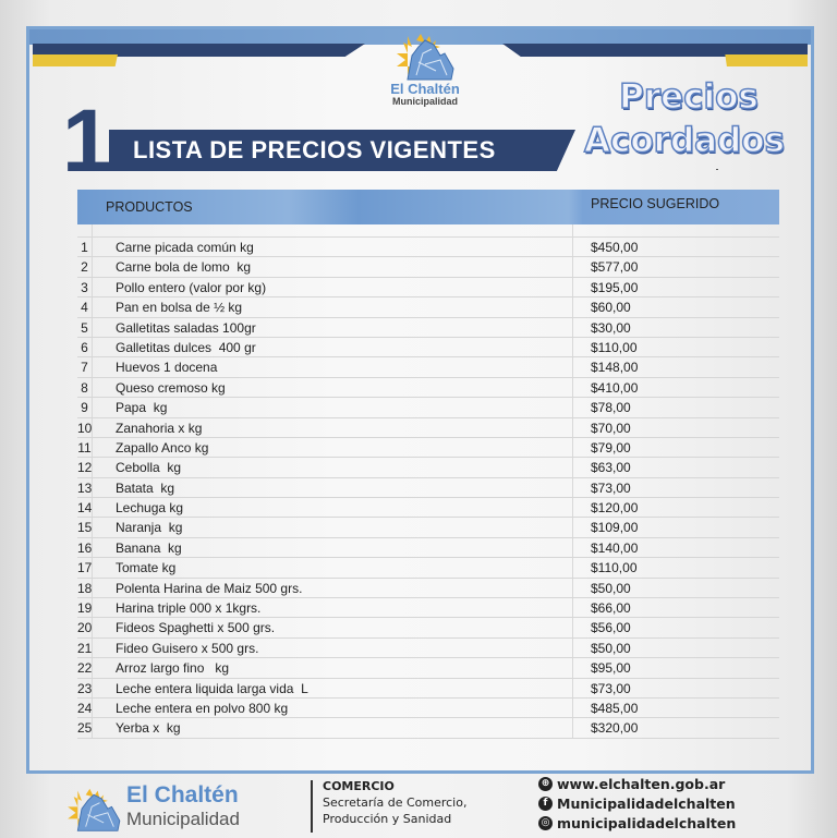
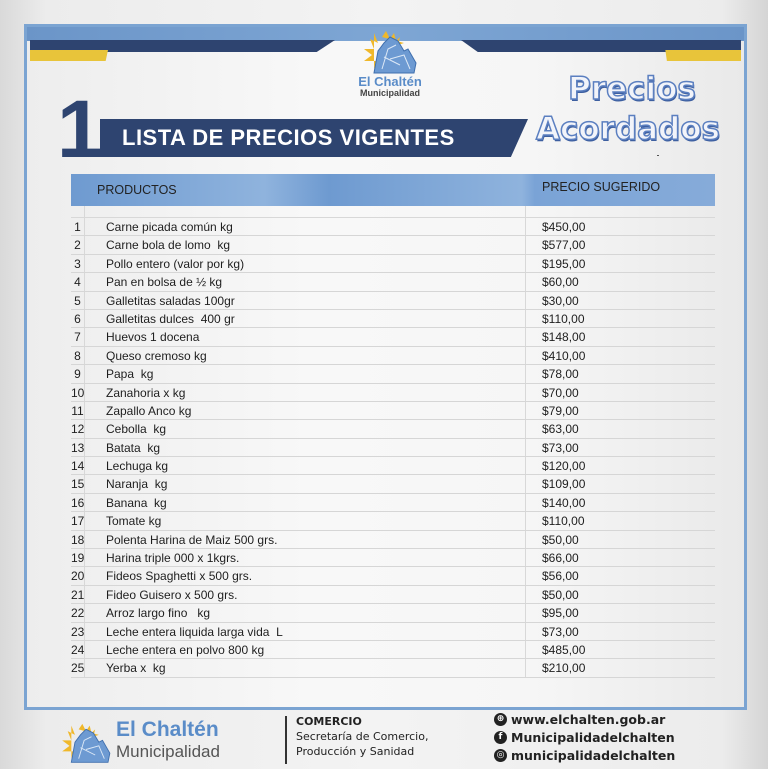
  El Chaltén
  Municipalidad
  1
  LISTA DE PRECIOS VIGENTES
  Precios
  Acordados
  PRODUCTOS
  PRECIO SUGERIDO
  1
  Carne picada común kg
  $450,00
  2
  Carne bola de lomo kg
  $577,00
  3
  Pollo entero (valor por kg)
  $195,00
  4
  Pan en bolsa de ½ kg
  $60,00
  5
  Galletitas saladas 100gr
  $30,00
  6
  Galletitas dulces 400 gr
  $110,00
  7
  Huevos 1 docena
  $148,00
  8
  Queso cremoso kg
  $410,00
  9
  Papa kg
  $78,00
  10
  Zanahoria x kg
  $70,00
  11
  Zapallo Anco kg
  $79,00
  12
  Cebolla kg
  $63,00
  13
  Batata kg
  $73,00
  14
  Lechuga kg
  $120,00
  15
  Naranja kg
  $109,00
  16
  Banana kg
  $140,00
  17
  Tomate kg
  $110,00
  18
  Polenta Harina de Maiz 500 grs.
  $50,00
  19
  Harina triple 000 x 1kgrs.
  $66,00
  20
  Fideos Spaghetti x 500 grs.
  $56,00
  21
  Fideo Guisero x 500 grs.
  $50,00
  22
  Arroz largo fino kg
  $95,00
  23
  Leche entera liquida larga vida L
  $73,00
  24
  Leche entera en polvo 800 kg
  $485,00
  25
  Yerba x kg
- $320,00
+ $210,00
  El Chaltén
  Municipalidad
  COMERCIO
  Secretaría de Comercio,
  Producción y Sanidad
  ⊕
  www.elchalten.gob.ar
  f
  Municipalidadelchalten
  ◎
  municipalidadelchalten
